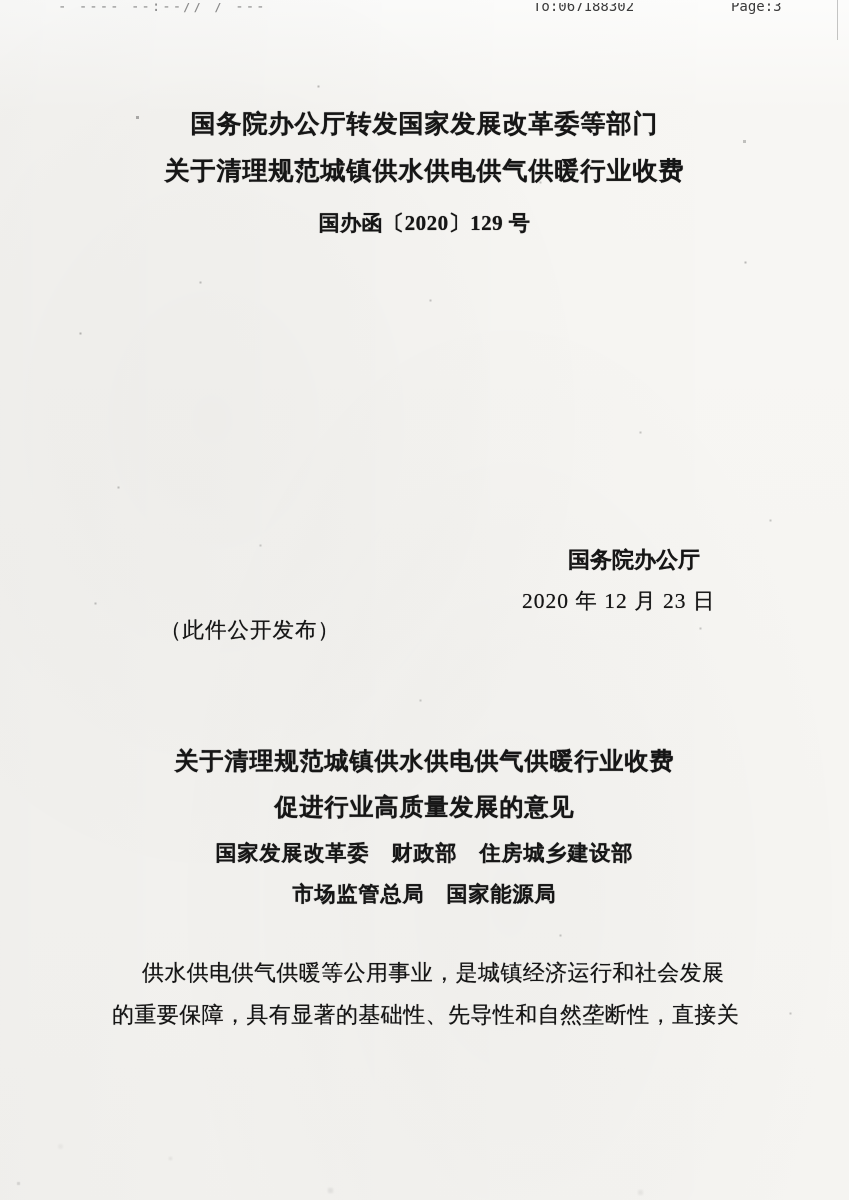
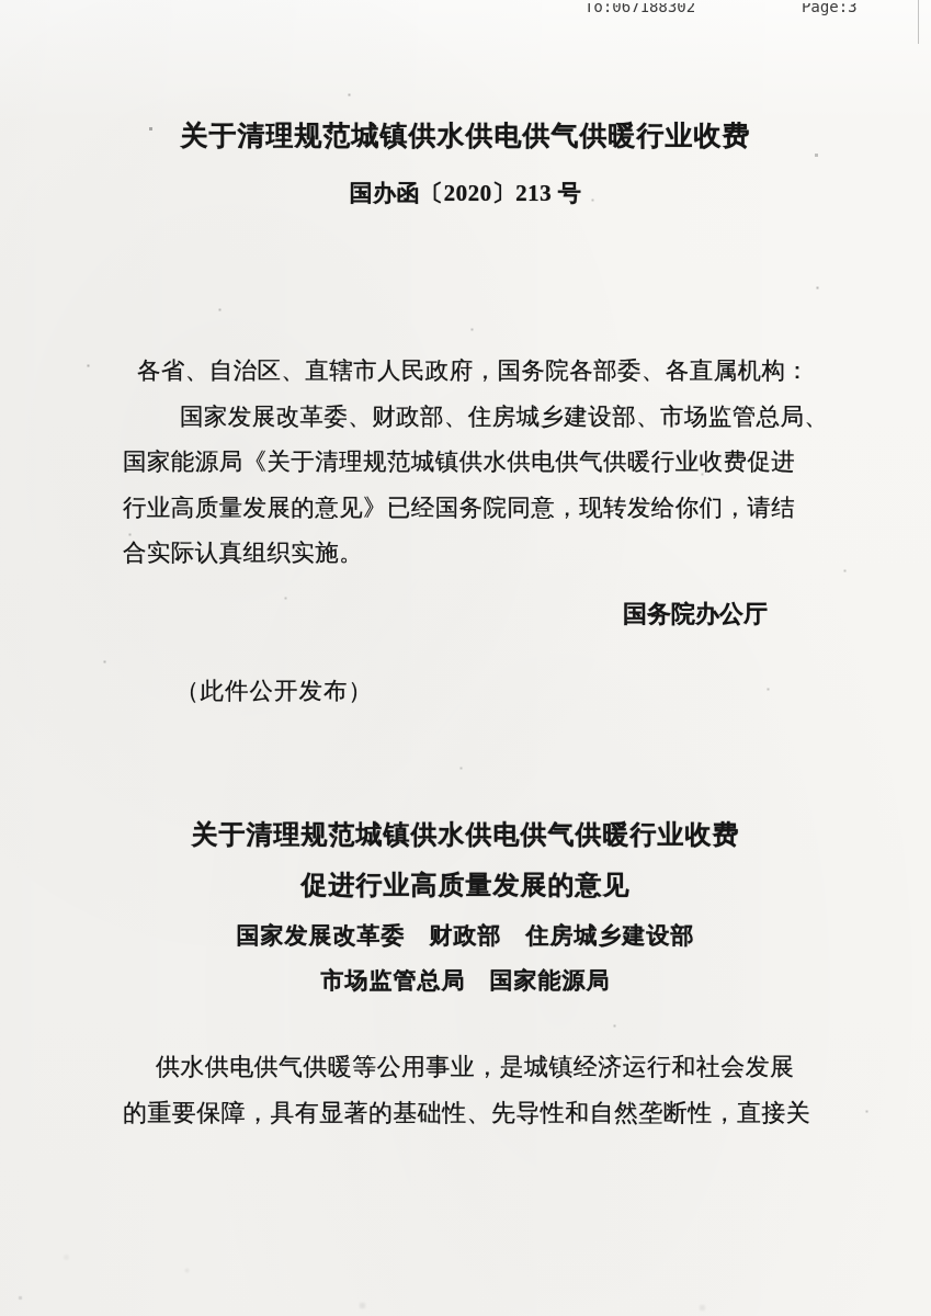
- - ---- --:--// / ---
  To:067188302
  Page:3
- 国务院办公厅转发国家发展改革委等部门
  关于清理规范城镇供水供电供气供暖行业收费
- 国办函〔2020〕129 号
+ 国办函〔2020〕213 号
+ 各省、自治区、直辖市人民政府，国务院各部委、各直属机构：
+ 国家发展改革委、财政部、住房城乡建设部、市场监管总局、
+ 国家能源局《关于清理规范城镇供水供电供气供暖行业收费促进
+ 行业高质量发展的意见》已经国务院同意，现转发给你们，请结
+ 合实际认真组织实施。
  国务院办公厅
- 2020 年 12 月 23 日
  （此件公开发布）
  关于清理规范城镇供水供电供气供暖行业收费
  促进行业高质量发展的意见
  国家发展改革委 财政部 住房城乡建设部
  市场监管总局 国家能源局
  供水供电供气供暖等公用事业，是城镇经济运行和社会发展
  的重要保障，具有显著的基础性、先导性和自然垄断性，直接关
